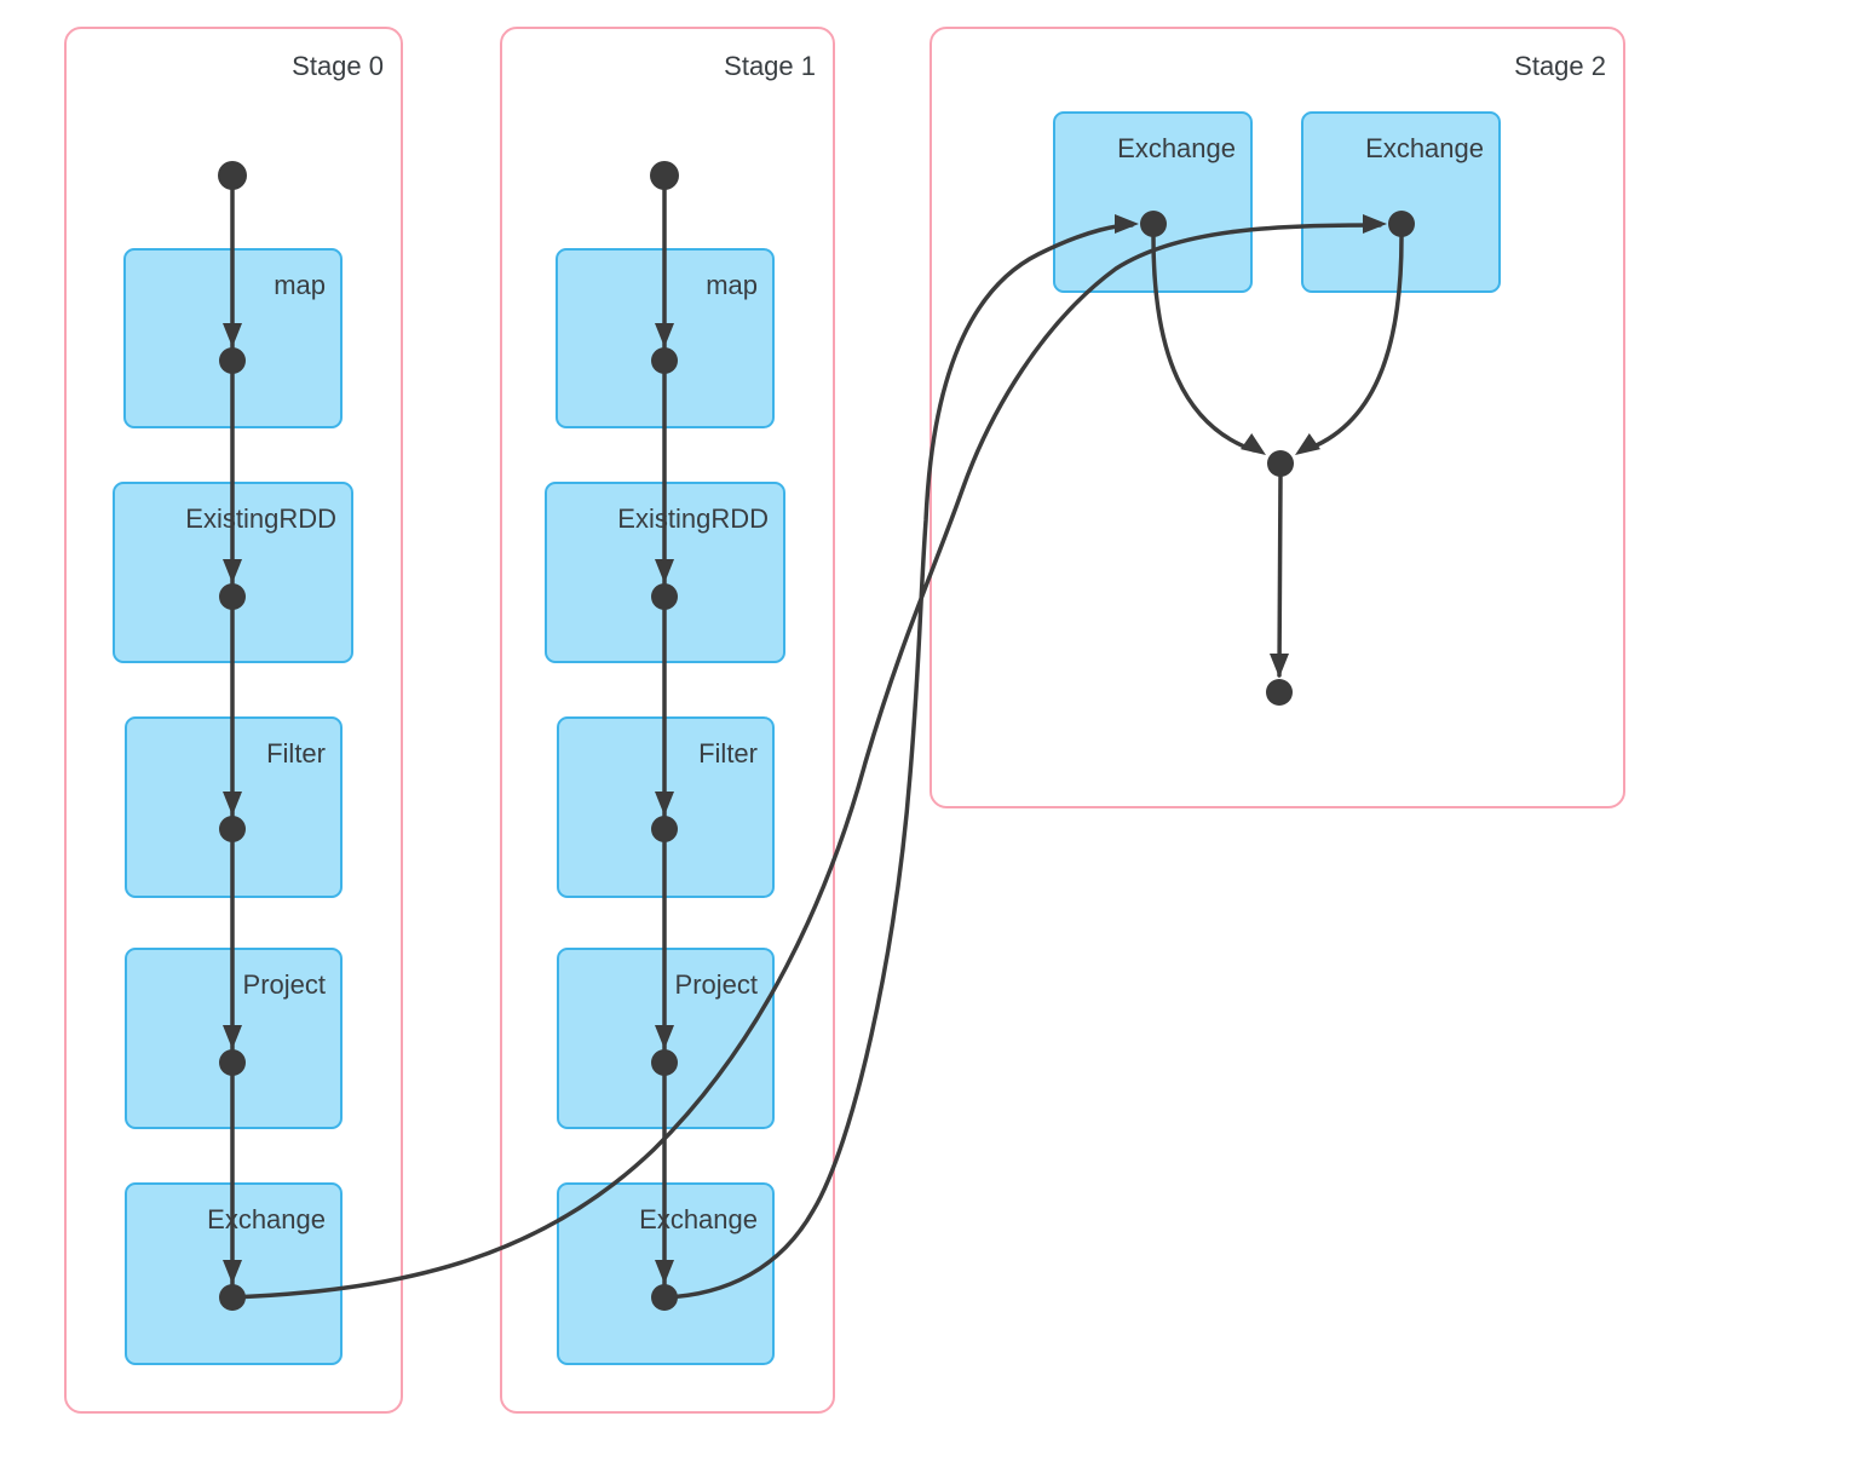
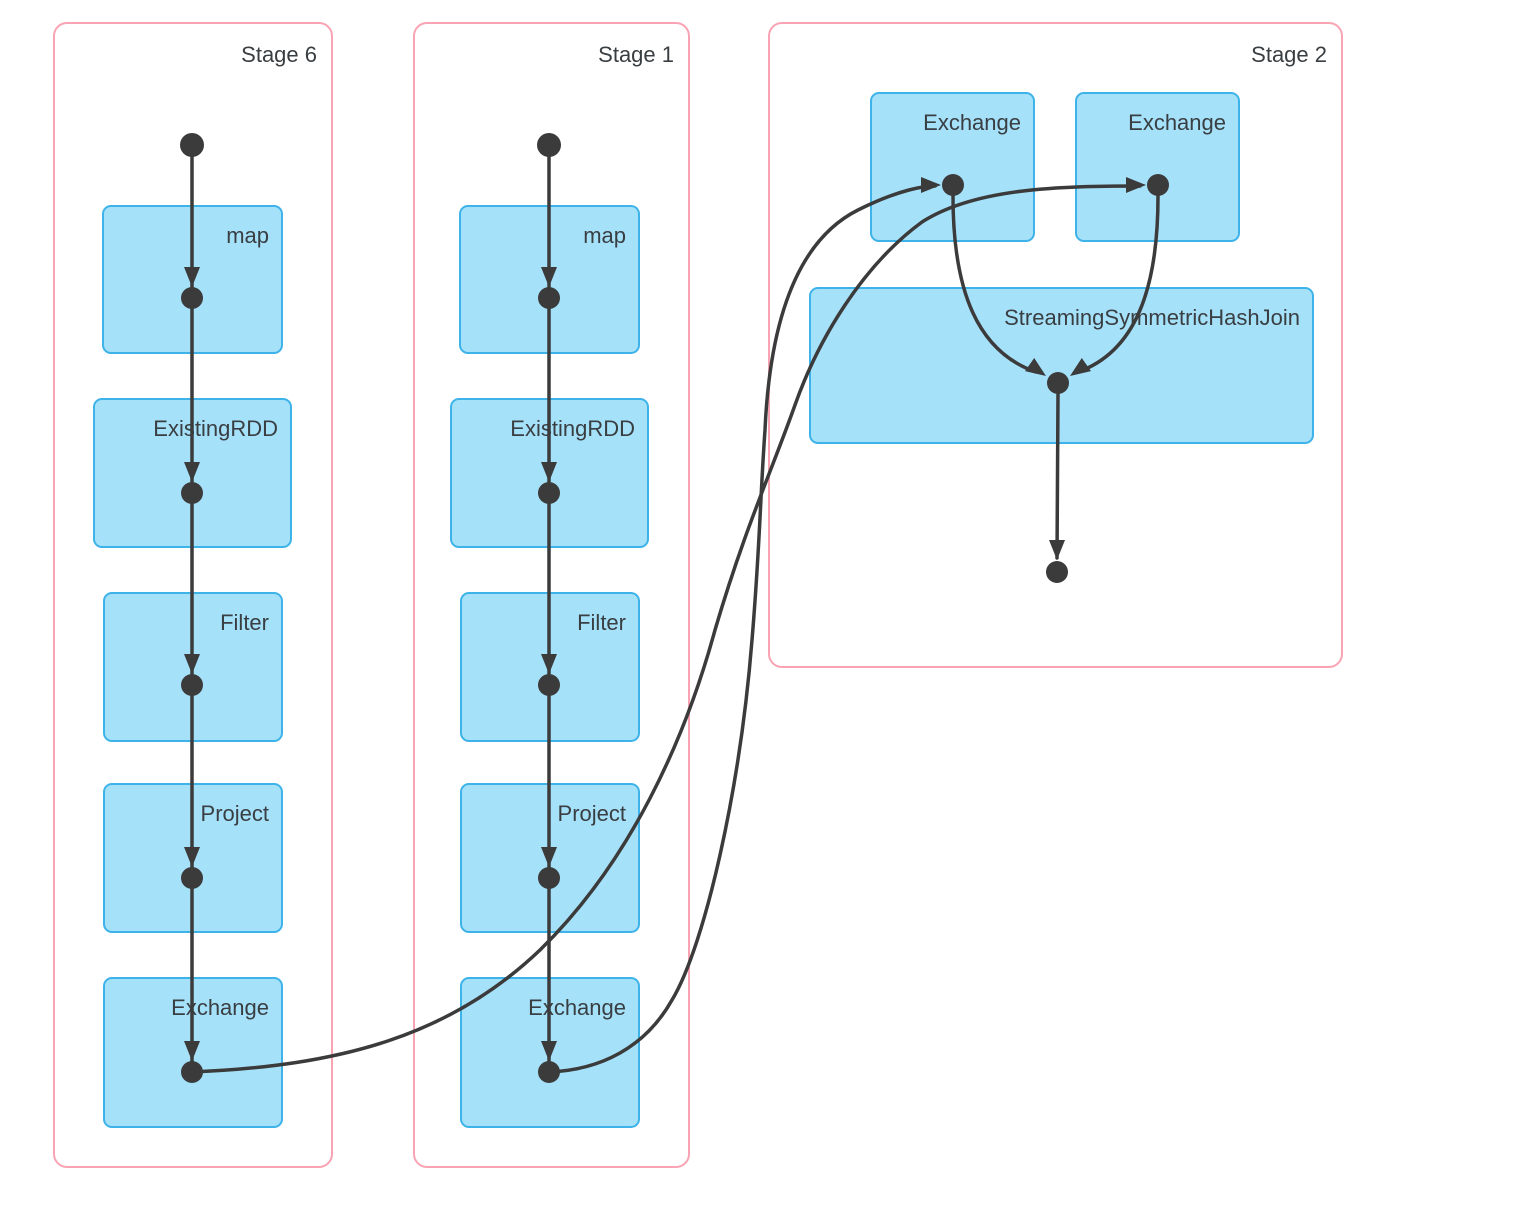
- Stage 0
+ Stage 6
  Stage 1
  Stage 2
  map
  ExistingRDD
  Filter
  Project
  Echange
  map
  ExistingRDD
  Filter
  Project
  Echange
  Exchange
  Exchange
+ StreamingSymmetricHashJoin
